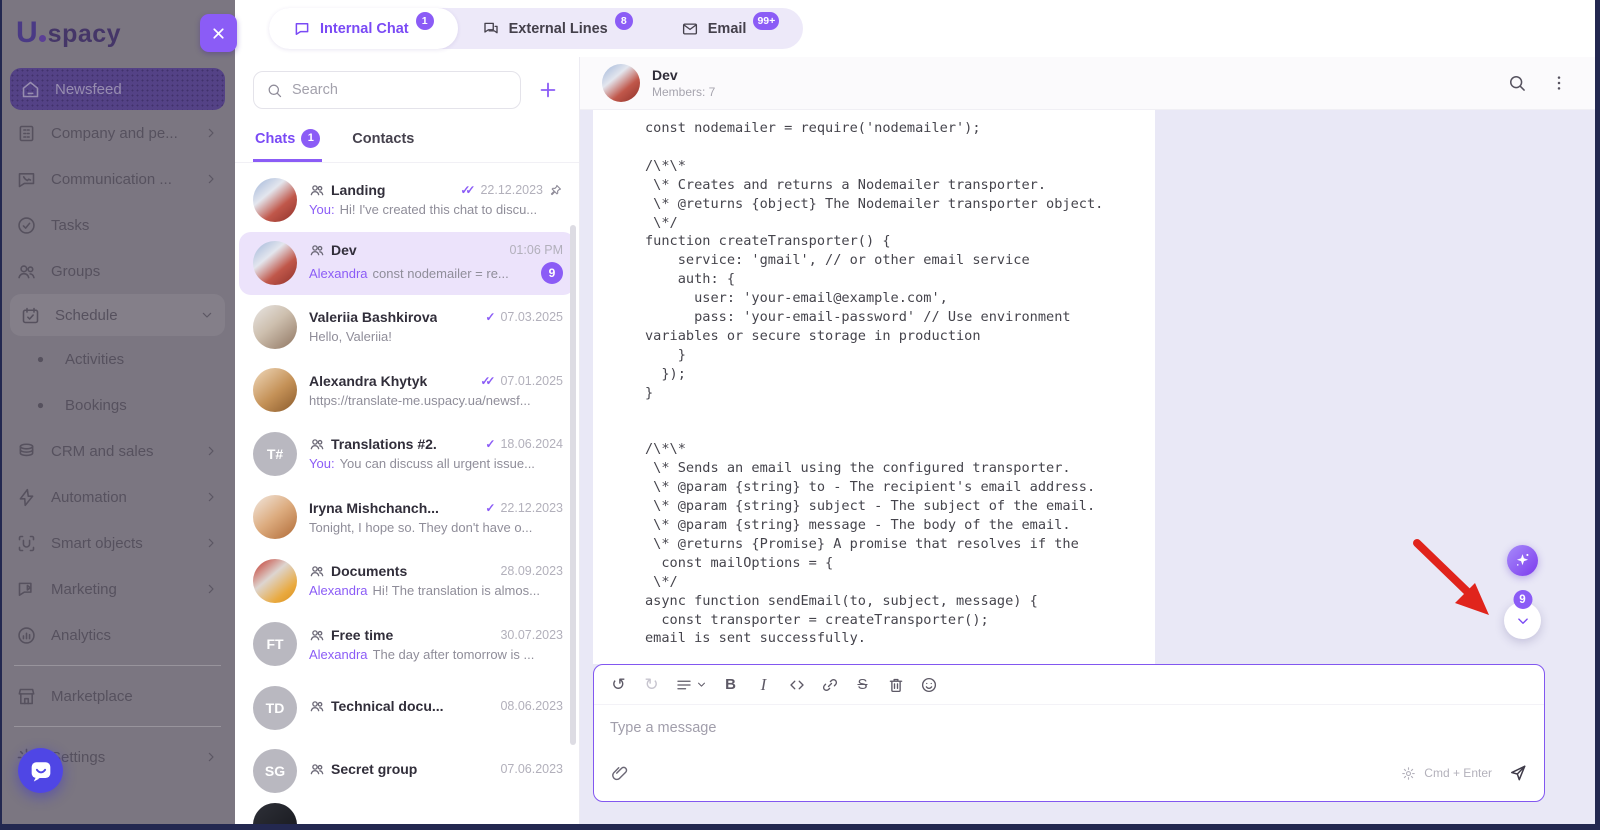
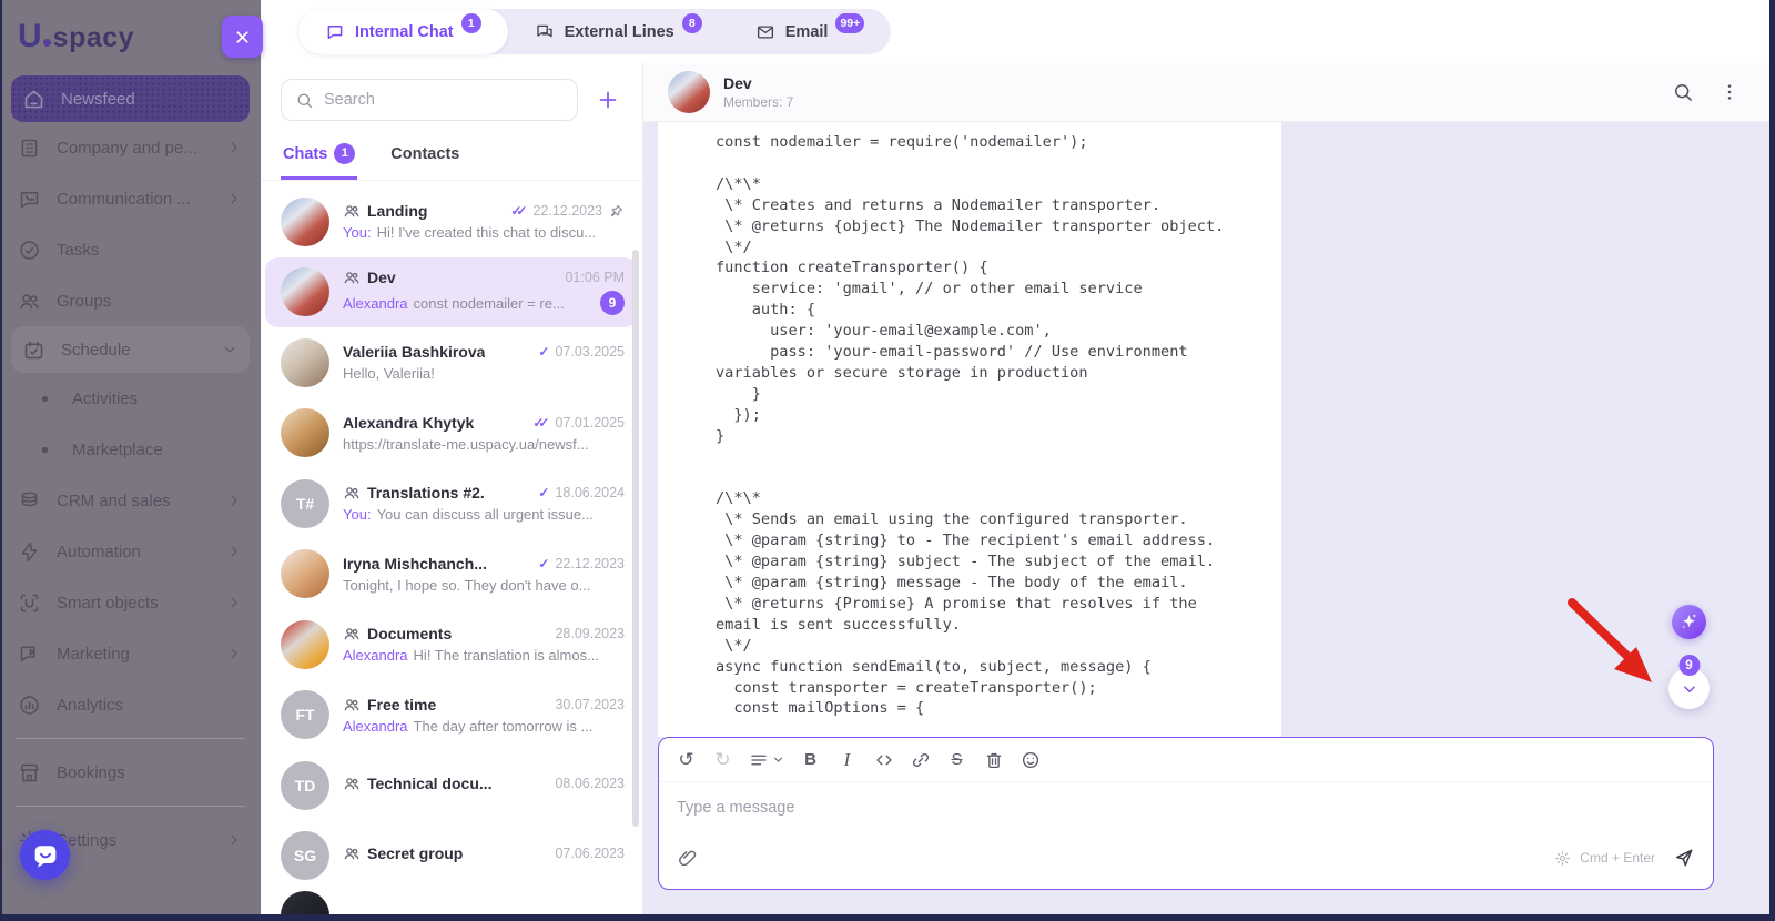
  U
  spacy
  Newsfeed
  Company and pe...
  Communication ...
  Tasks
  Groups
  Schedule
  Activities
- Bookings
+ Marketplace
  CRM and sales
  Automation
  Smart objects
  Marketing
  Analytics
- Marketplace
+ Bookings
  ettings
  Internal Chat
  1
  External Lines
  8
  Email
  99+
  Search
  Chats
  1
  Contacts
  Landing
  ✓✓
  22.12.2023
  You:
  Hi! I've created this chat to discu...
  Dev
  01:06 PM
  Alexandra
  const nodemailer = re...
  9
  Valeriia Bashkirova
  ✓
  07.03.2025
  Hello, Valeriia!
  Alexandra Khytyk
  ✓✓
  07.01.2025
  https://translate-me.uspacy.ua/newsf...
  T#
  Translations #2.
  ✓
  18.06.2024
  You:
  You can discuss all urgent issue...
  Iryna Mishchanch...
  ✓
  22.12.2023
  Tonight, I hope so. They don't have o...
  Documents
  28.09.2023
  Alexandra
  Hi! The translation is almos...
  FT
  Free time
  30.07.2023
  Alexandra
  The day after tomorrow is ...
  TD
  Technical docu...
  08.06.2023
  SG
  Secret group
  07.06.2023
  Dev
  Members: 7
  const nodemailer = require('nodemailer');
  /\*\*
  \* Creates and returns a Nodemailer transporter.
  \* @returns {object} The Nodemailer transporter object.
  \*/
  function createTransporter() {
  service: 'gmail', // or other email service
  auth: {
  user: 'your-email@example.com',
  pass: 'your-email-password' // Use environment
  variables or secure storage in production
  }
  });
  }
  /\*\*
  \* Sends an email using the configured transporter.
  \* @param {string} to - The recipient's email address.
  \* @param {string} subject - The subject of the email.
  \* @param {string} message - The body of the email.
  \* @returns {Promise} A promise that resolves if the
- const mailOptions = {
+ email is sent successfully.
  \*/
  async function sendEmail(to, subject, message) {
  const transporter = createTransporter();
- email is sent successfully.
+ const mailOptions = {
  9
  ↺
  ↻
  B
  I
  S
  Type a message
  Cmd + Enter
